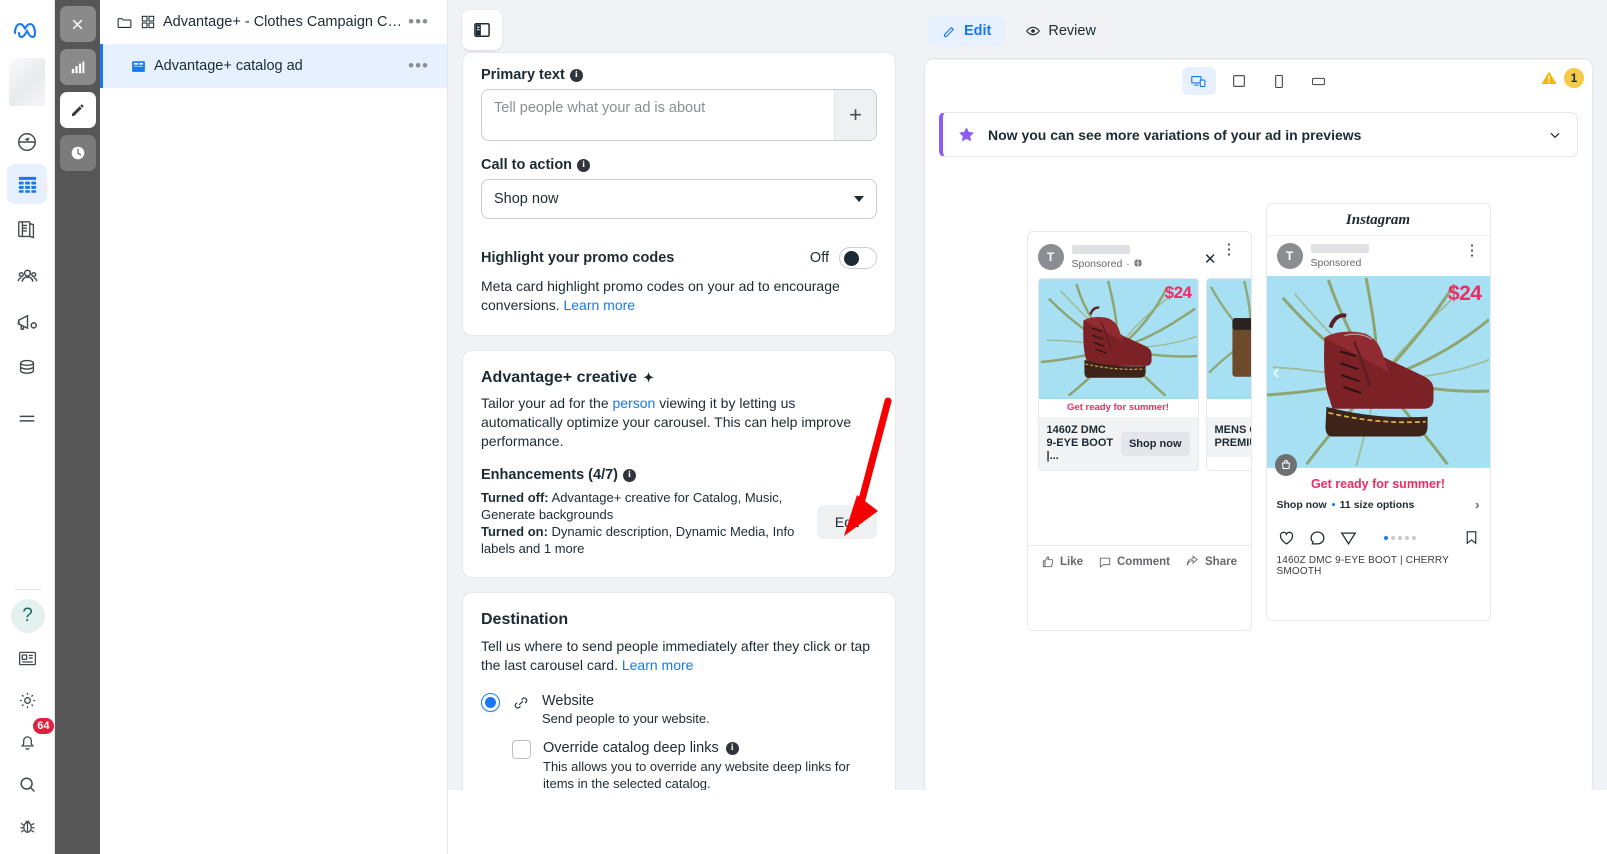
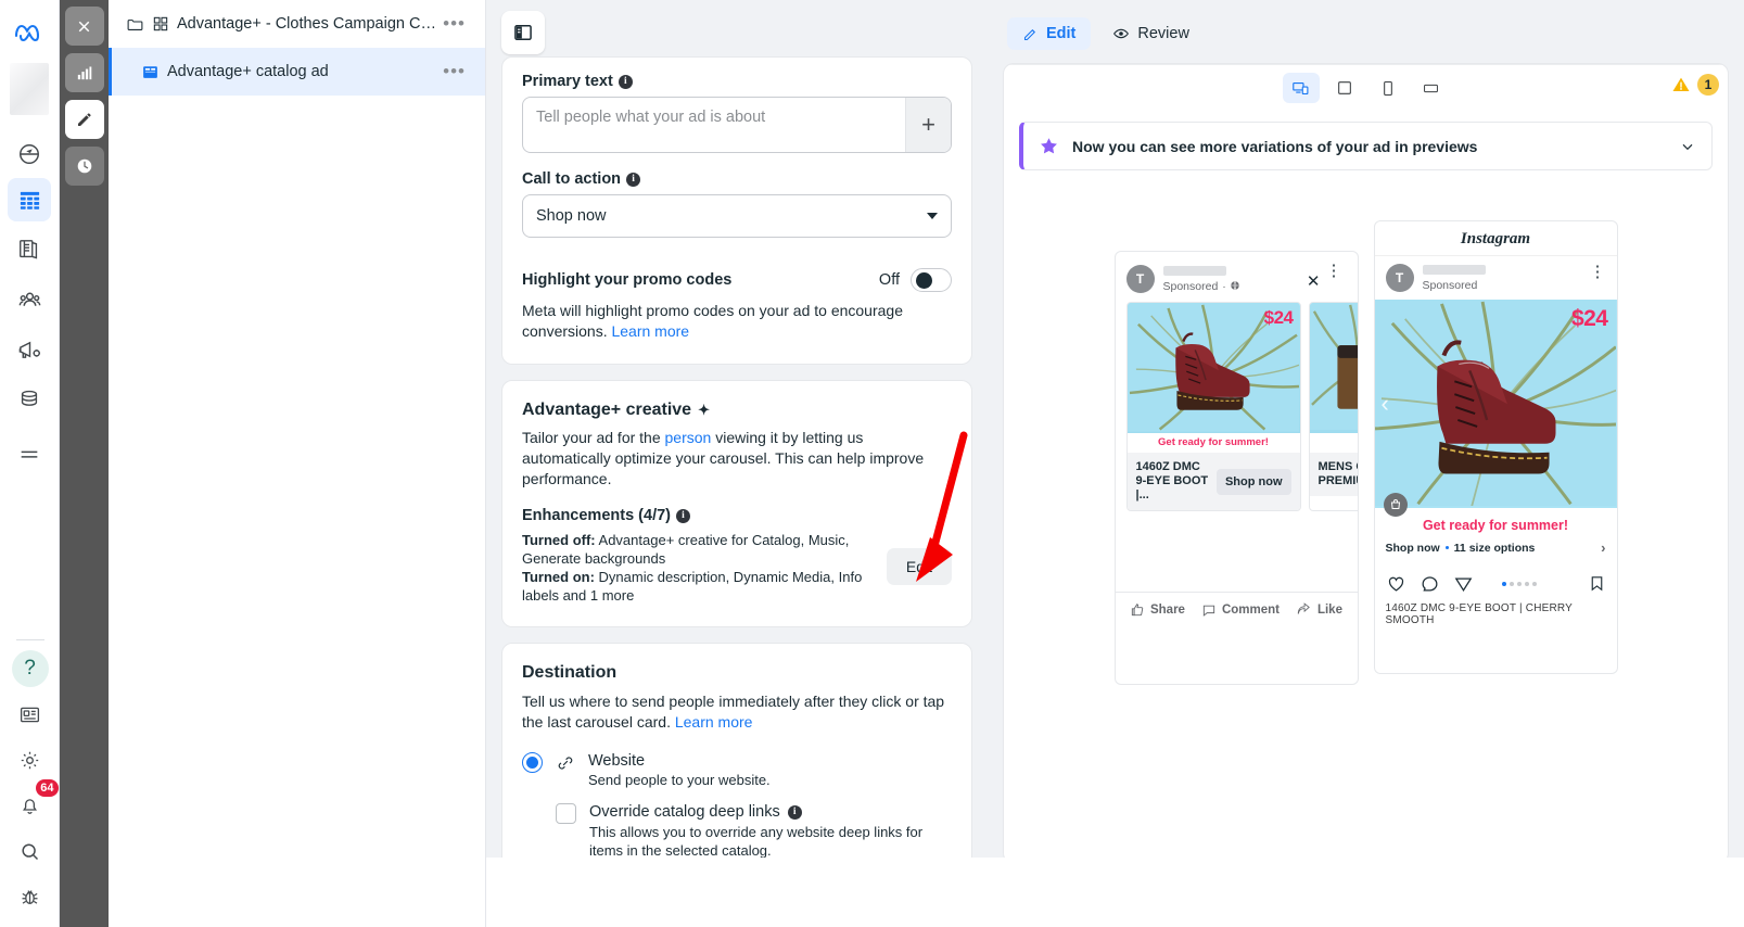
  ?
  64
  Advantage+ - Clothes Campaign Ca..
  •••
  Advantage+ catalog ad
  •••
  Primary text
  i
  Tell people what your ad is about
  +
  Call to action
  i
  Shop now
  Highlight your promo codes
  Off
- Meta card highlight promo codes on your ad to encourage conversions. Learn more
+ Meta will highlight promo codes on your ad to encourage conversions. Learn more
  Advantage+ creative
  ✦
  Tailor your ad for the person viewing it by letting us automatically optimize your carousel. This can help improve performance.
  Enhancements (4/7)
  i
  Turned off: Advantage+ creative for Catalog, Music, Generate backgrounds
  Turned on: Dynamic description, Dynamic Media, Info labels and 1 more
  Destination
  Tell us where to send people immediately after they click or tap the last carousel card. Learn more
  Website
  Send people to your website.
  Override catalog deep links
  i
  This allows you to override any website deep links for items in the selected catalog.
  Edit
  Review
  1
  Now you can see more variations of your ad in previews
  T
  Sponsored
  ·
  ✕
  ⋮
  $24
  Get ready for summer!
  1460Z DMC 9-EYE BOOT |...
  Shop now
- Like
+ Share
  Comment
- Share
+ Like
  Instagram
  T
  Sponsored
  ⋮
  $24
  ‹
  Get ready for summer!
  Shop now
  11 size options
  ›
  1460Z DMC 9-EYE BOOT | CHERRY SMOOTH
